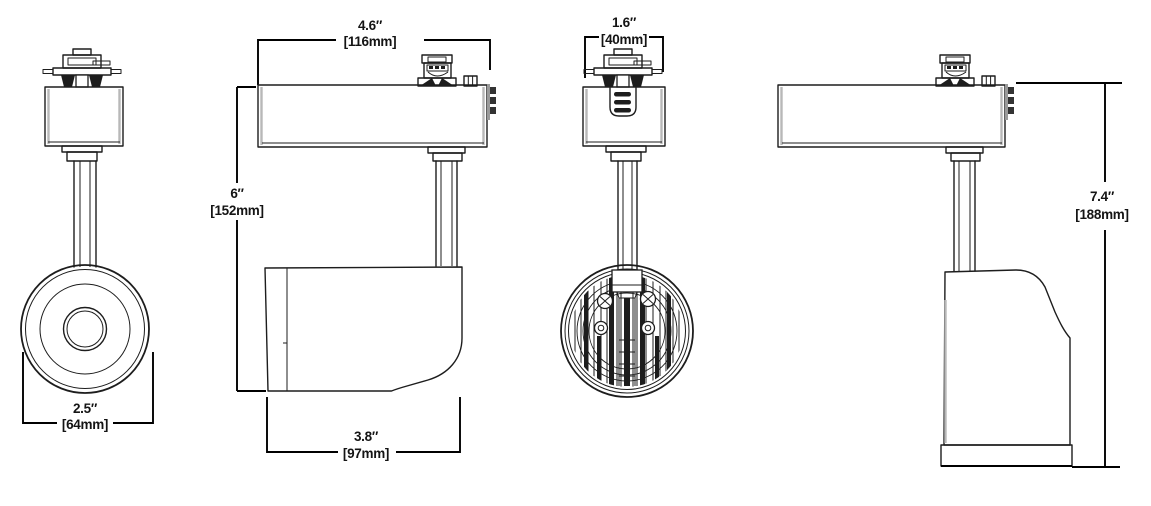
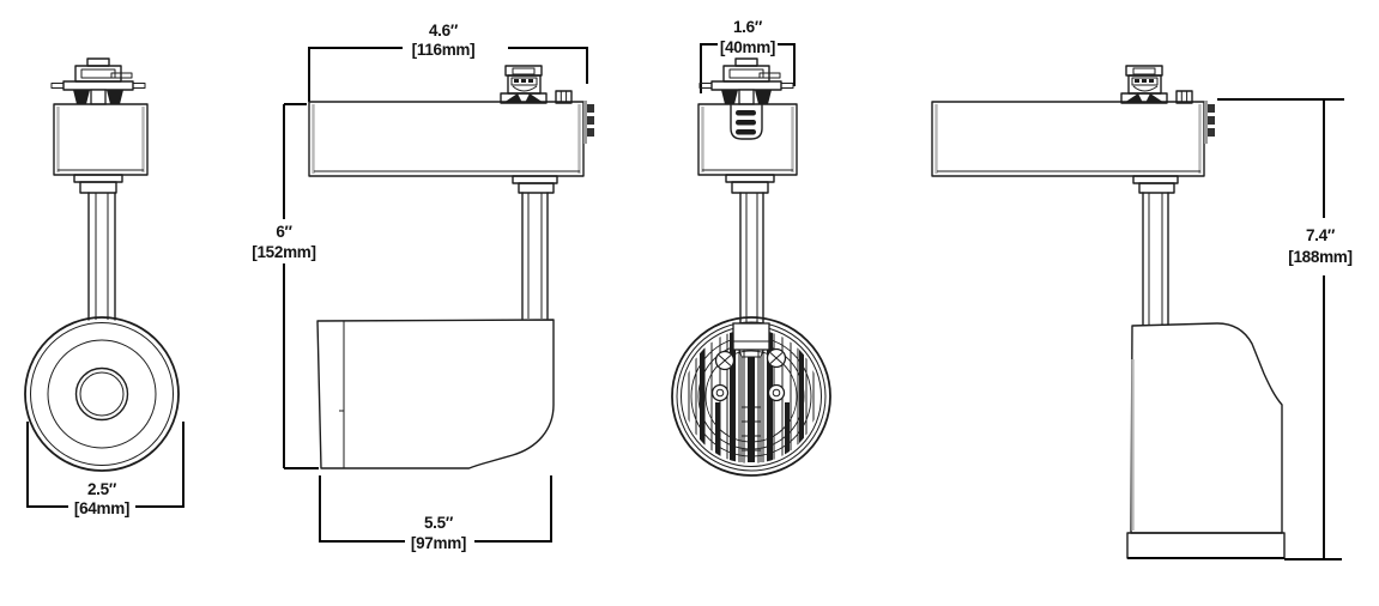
  2.5″
  [64mm]
  4.6″
  [116mm]
  6″
  [152mm]
- 3.8″
+ 5.5″
  [97mm]
  1.6″
  [40mm]
  7.4″
  [188mm]
